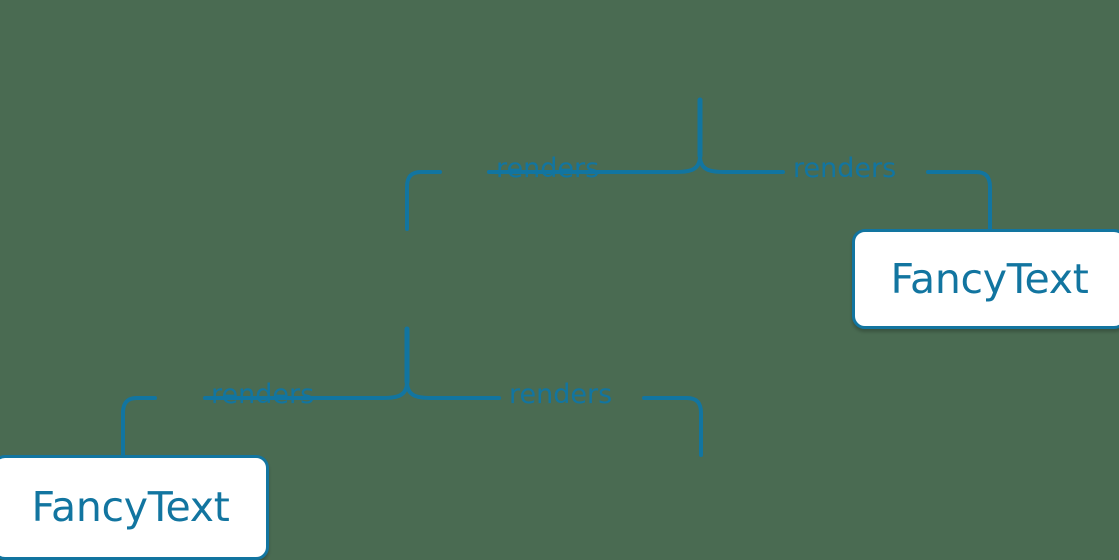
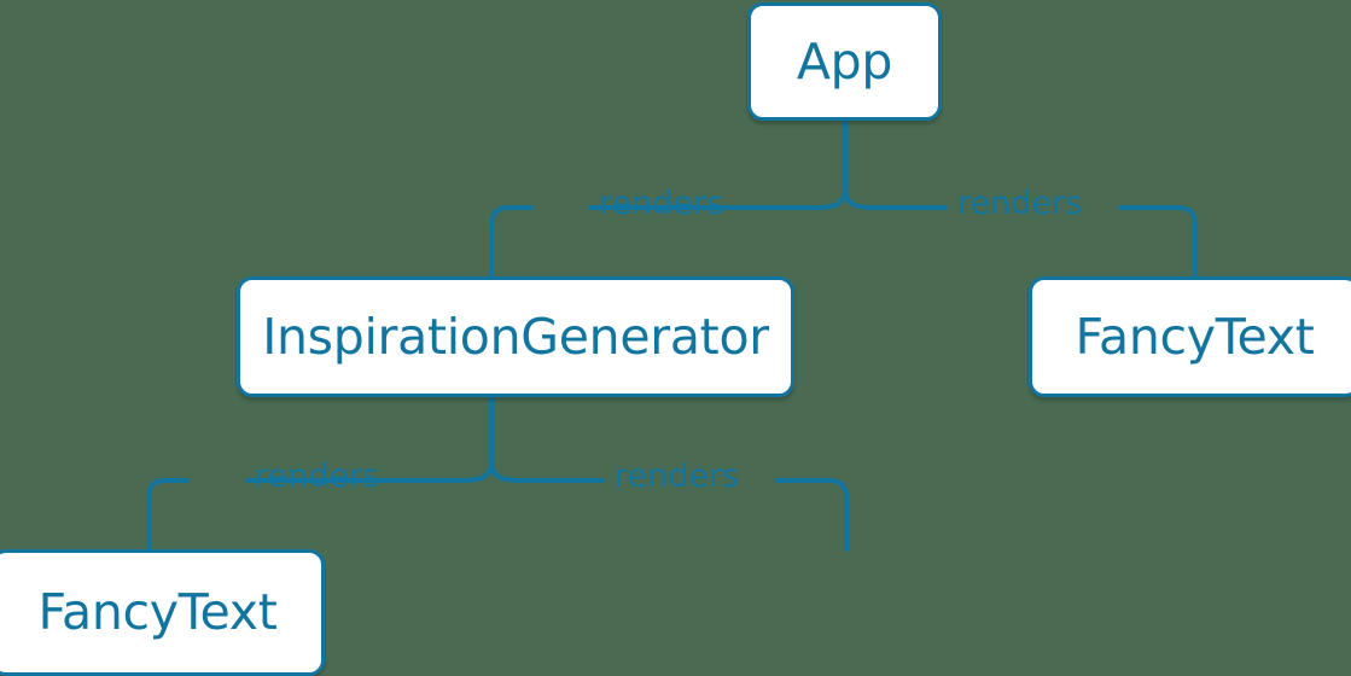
+ App
+ InspirationGenerator
  FancyText
  FancyText
  renders
  renders
  renders
  renders
